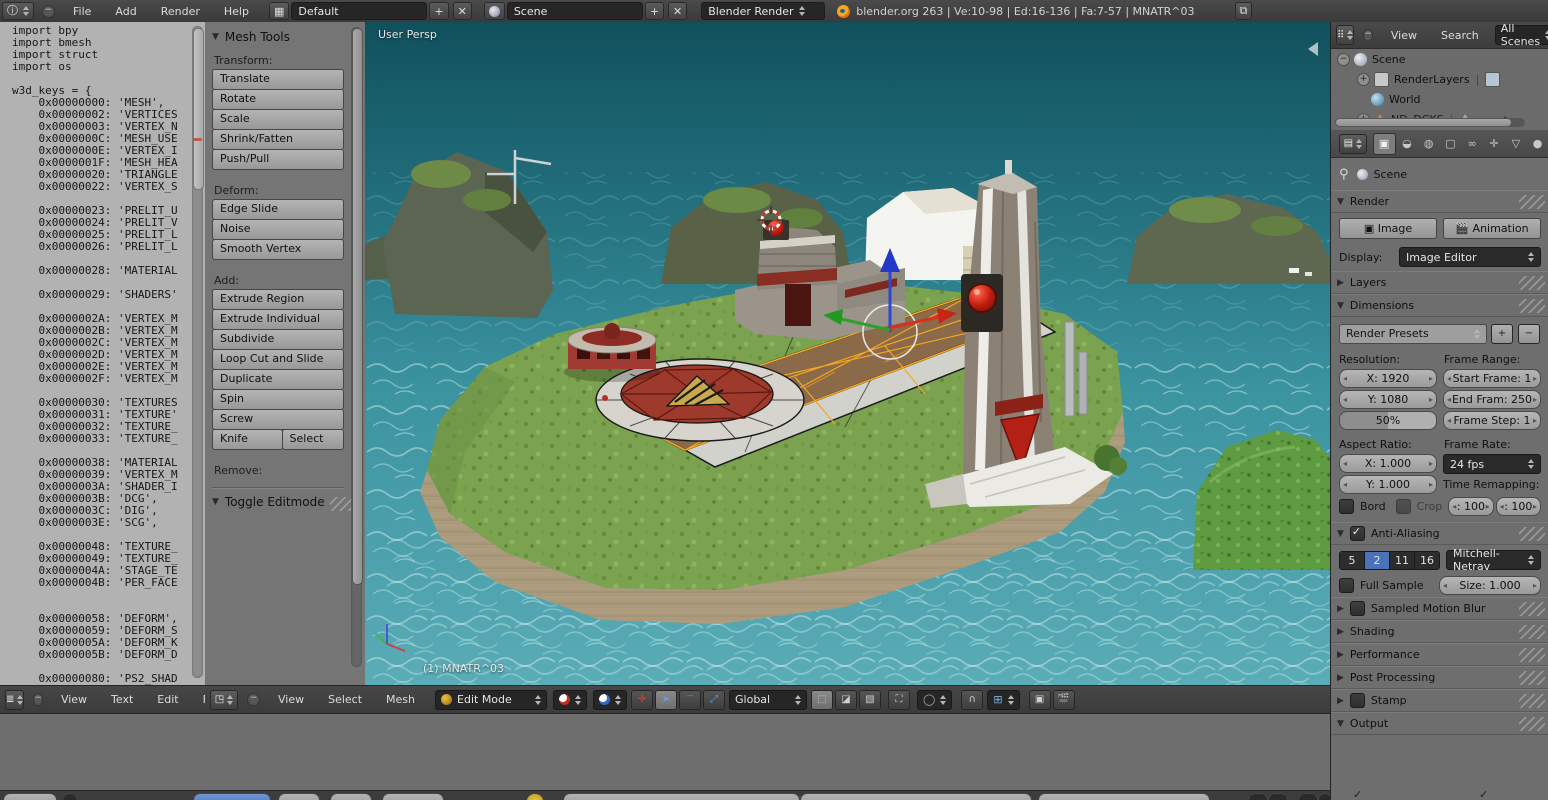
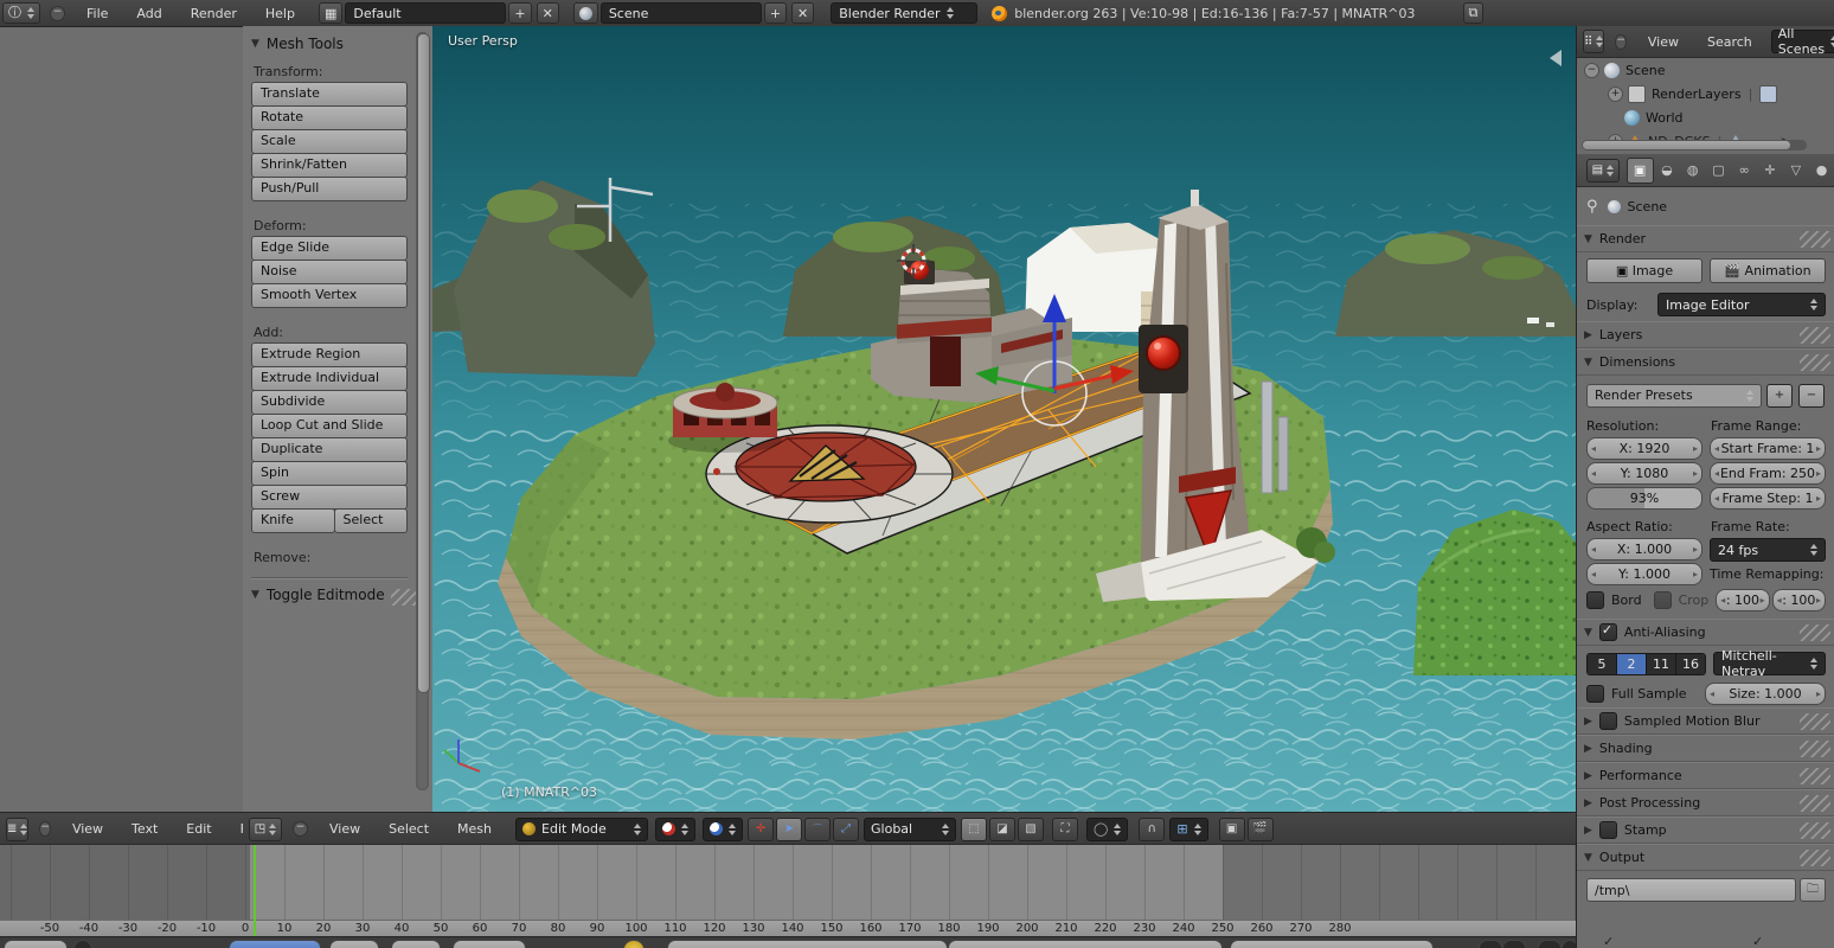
  ⓘ
  −
  File
  Add
  Render
  Help
  ▦
  Default
  +
  ✕
  Scene
  +
  ✕
  Blender Render
  blender.org 263 | Ve:10-98 | Ed:16-136 | Fa:7-57 | MNATR^03
  ⧉
- import bpy
- import bmesh
- import struct
- import os
- w3d_keys = {
- 0x00000000: 'MESH',
- 0x00000002: 'VERTICES
- 0x00000003: 'VERTEX_N
- 0x0000000C: 'MESH_USE
- 0x0000000E: 'VERTEX_I
- 0x0000001F: 'MESH_HEA
- 0x00000020: 'TRIANGLE
- 0x00000022: 'VERTEX_S
- 0x00000023: 'PRELIT_U
- 0x00000024: 'PRELIT_V
- 0x00000025: 'PRELIT_L
- 0x00000026: 'PRELIT_L
- 0x00000028: 'MATERIAL
- 0x00000029: 'SHADERS'
- 0x0000002A: 'VERTEX_M
- 0x0000002B: 'VERTEX_M
- 0x0000002C: 'VERTEX_M
- 0x0000002D: 'VERTEX_M
- 0x0000002E: 'VERTEX_M
- 0x0000002F: 'VERTEX_M
- 0x00000030: 'TEXTURES
- 0x00000031: 'TEXTURE'
- 0x00000032: 'TEXTURE_
- 0x00000033: 'TEXTURE_
- 0x00000038: 'MATERIAL
- 0x00000039: 'VERTEX_M
- 0x0000003A: 'SHADER_I
- 0x0000003B: 'DCG',
- 0x0000003C: 'DIG',
- 0x0000003E: 'SCG',
- 0x00000048: 'TEXTURE_
- 0x00000049: 'TEXTURE_
- 0x0000004A: 'STAGE_TE
- 0x0000004B: 'PER_FACE
- 0x00000058: 'DEFORM',
- 0x00000059: 'DEFORM_S
- 0x0000005A: 'DEFORM_K
- 0x0000005B: 'DEFORM_D
- 0x00000080: 'PS2_SHAD
  ▼
  Mesh Tools
  Transform:
  Translate
  Rotate
  Scale
  Shrink/Fatten
  Push/Pull
  Deform:
  Edge Slide
  Noise
  Smooth Vertex
  Add:
  Extrude Region
  Extrude Individual
  Subdivide
  Loop Cut and Slide
  Duplicate
  Spin
  Screw
  Knife
  Select
  Remove:
  ▼
  Toggle Editmode
  User Persp
  (1) MNATR^03
  ≣
  −
  View
  Text
  Edit
  ◳
  −
  View
  Select
  Mesh
  Edit Mode
  ✛
  ➤
  ⌒
  ⤢
  Global
  ⬚
  ◪
  ▧
  ⛶
  ◯
  ∩
  ⊞
  ▣
  🎬
  ⠿
  −
  View
  Search
  All Scenes
  −
  Scene
  +
  RenderLayers
  |
  World
  ▤
  ▣
  ◒
  ◍
  ▢
  ∞
  ✛
  ▽
  ●
  ⚲
  Scene
  ▼
  Render
  ▣
  Image
  🎬
  Animation
  Display:
  Image Editor
  ▶
  Layers
  ▼
  Dimensions
  Render Presets
  +
  −
  Resolution:
  Frame Range:
  ◂
  X: 1920
  ▸
  ◂
  Y: 1080
  ▸
- 50%
+ 93%
  ◂
  Start Frame: 1
  ▸
  ◂
  End Fram: 250
  ▸
  ◂
  Frame Step: 1
  ▸
  Aspect Ratio:
  Frame Rate:
  ◂
  X: 1.000
  ▸
  ◂
  Y: 1.000
  ▸
  24 fps
  Time Remapping:
  Bord
  Crop
  ◂
  : 100
  ▸
  ◂
  : 100
  ▸
  ▼
  Anti-Aliasing
  5
  2
  11
  16
  Mitchell-Netrav
  Full Sample
  ◂
  Size: 1.000
  ▸
  ▶
  Sampled Motion Blur
  ▶
  Shading
  ▶
  Performance
  ▶
  Post Processing
  ▶
  Stamp
  ▼
  Output
+ /tmp\
+ 🗀
+ -50
+ -40
+ -30
+ -20
+ -10
+ 0
+ 10
+ 20
+ 30
+ 40
+ 50
+ 60
+ 70
+ 80
+ 90
+ 100
+ 110
+ 120
+ 130
+ 140
+ 150
+ 160
+ 170
+ 180
+ 190
+ 200
+ 210
+ 220
+ 230
+ 240
+ 250
+ 260
+ 270
+ 280
  ✓
  ✓
